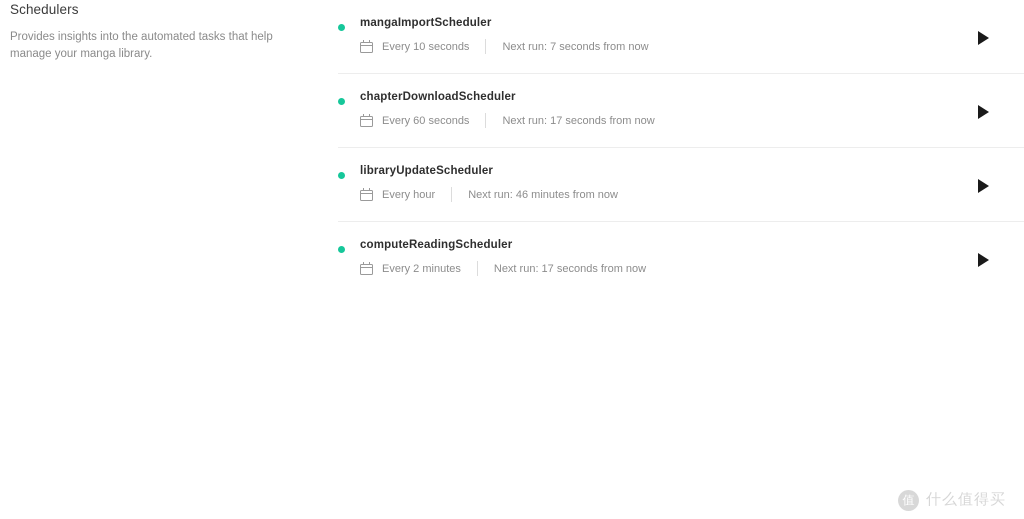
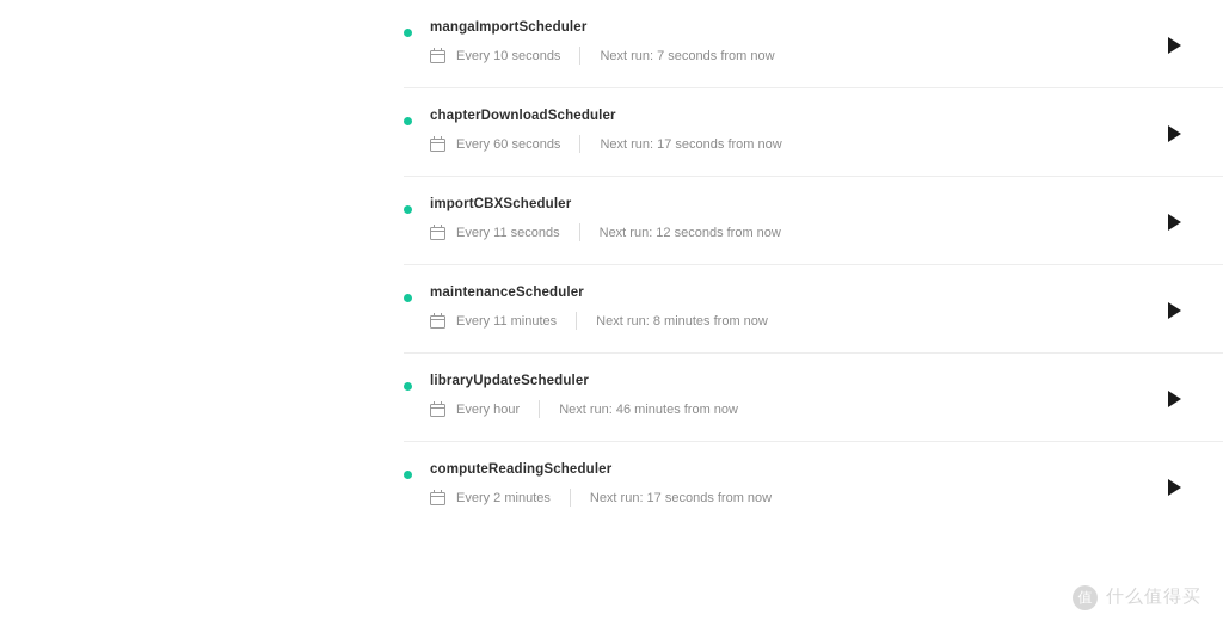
- Schedulers
- Provides insights into the automated tasks that help manage your manga library.
  mangaImportScheduler
  Every 10 seconds
  Next run: 7 seconds from now
  chapterDownloadScheduler
  Every 60 seconds
  Next run: 17 seconds from now
+ importCBXScheduler
+ Every 11 seconds
+ Next run: 12 seconds from now
+ maintenanceScheduler
+ Every 11 minutes
+ Next run: 8 minutes from now
  libraryUpdateScheduler
  Every hour
  Next run: 46 minutes from now
  computeReadingScheduler
  Every 2 minutes
  Next run: 17 seconds from now
  值
  什么值得买
